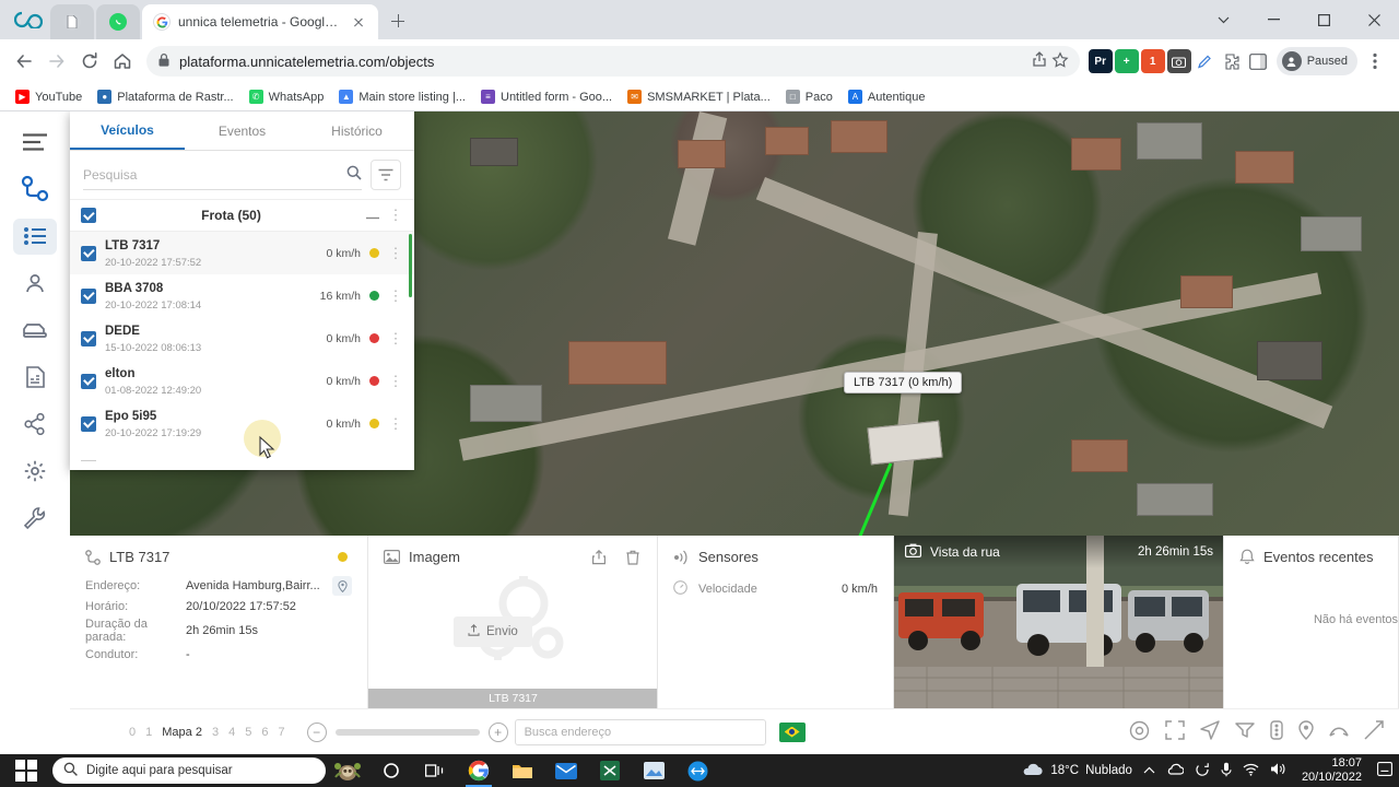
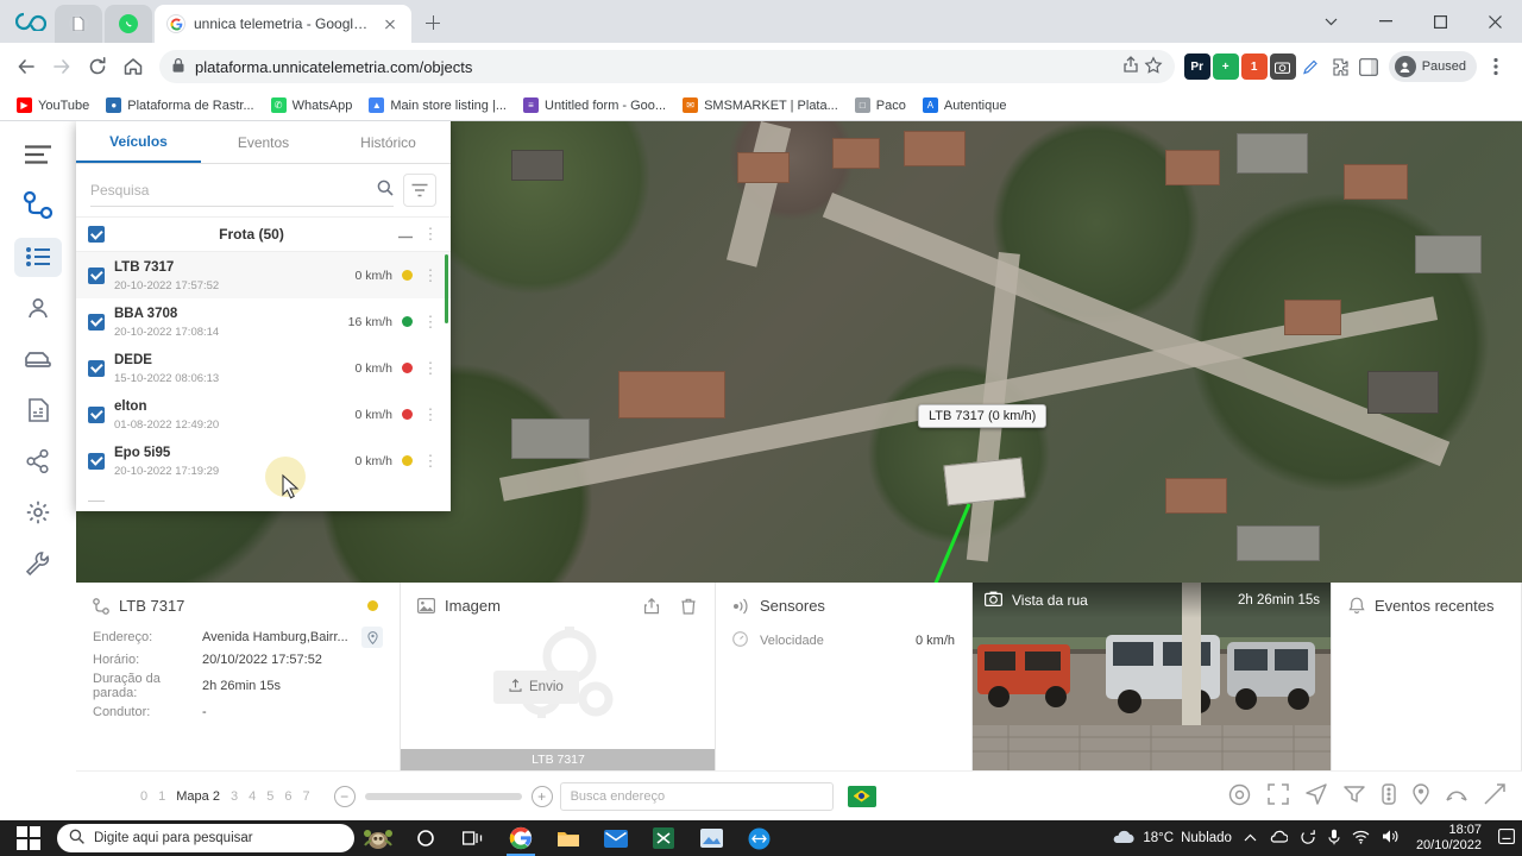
  unnica telemetria - Google S
  plataforma.unnicatelemetria.com/objects
  Pr
  +
  1
  Paused
  ▶
  YouTube
  ●
  Plataforma de Rastr...
  ✆
  WhatsApp
  ▲
  Main store listing |...
  ≡
  Untitled form - Goo...
  ✉
  SMSMARKET | Plata...
  □
  Paco
  A
  Autentique
  LTB 7317 (0 km/h)
  Veículos
  Eventos
  Histórico
  Pesquisa
  Frota (50)
  ⋮
  LTB 7317
  20-10-2022 17:57:52
  0 km/h
  ⋮
  BBA 3708
  20-10-2022 17:08:14
  16 km/h
  ⋮
  DEDE
  15-10-2022 08:06:13
  0 km/h
  ⋮
  elton
  01-08-2022 12:49:20
  0 km/h
  ⋮
  Epo 5i95
  20-10-2022 17:19:29
  0 km/h
  ⋮
  LTB 7317
  Endereço:
  Avenida Hamburg,Bairr...
  Horário:
  20/10/2022 17:57:52
  Duração da parada:
  2h 26min 15s
  Condutor:
  -
  Imagem
  Envio
  LTB 7317
  Sensores
  Velocidade
  0 km/h
  Vista da rua
  2h 26min 15s
  Eventos recentes
- Não há eventos
  0
  1
  Mapa 2
  3
  4
  5
  6
  7
  −
  +
  Busca endereço
  Digite aqui para pesquisar
  18°C
  Nublado
  18:07
  20/10/2022
